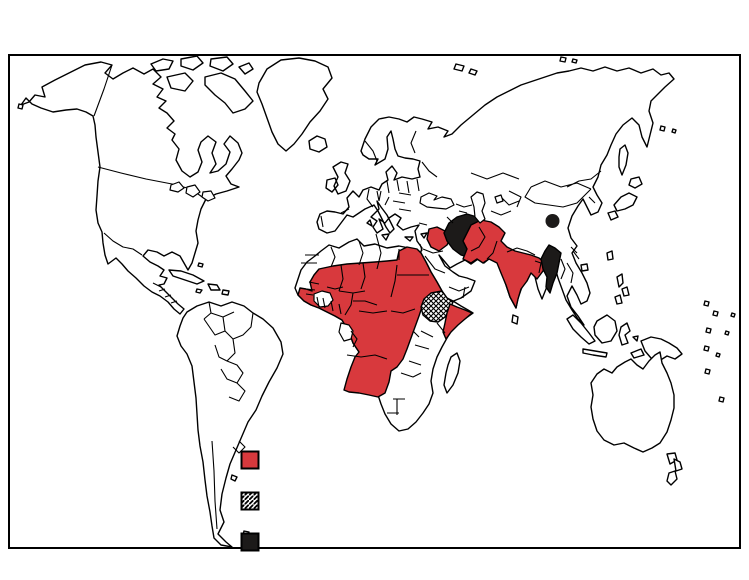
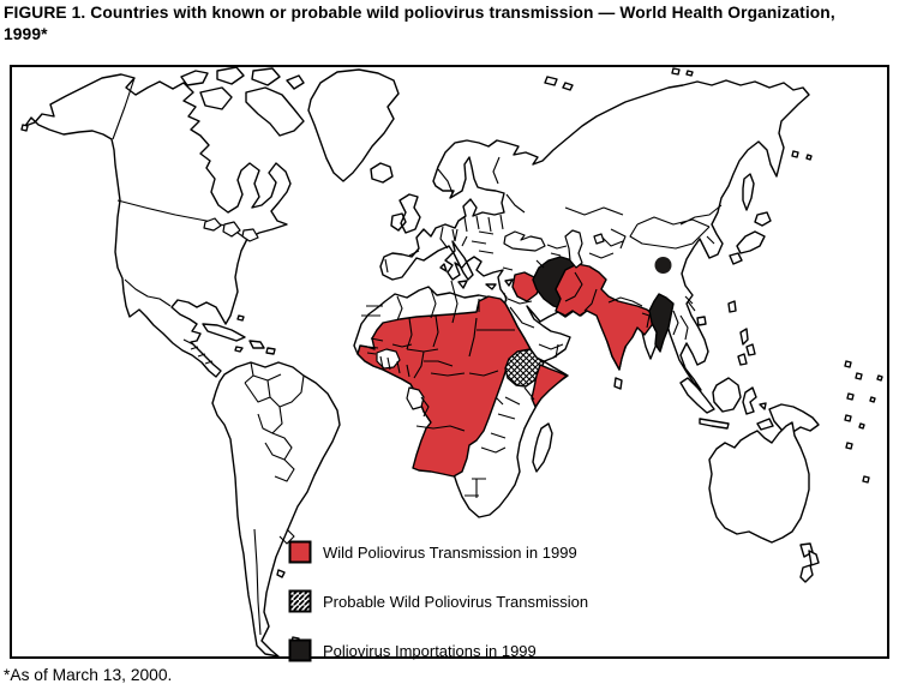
+ FIGURE 1. Countries with known or probable wild poliovirus transmission — World Health Organization, 1999*
+ Wild Poliovirus Transmission in 1999
+ Probable Wild Poliovirus Transmission
+ Poliovirus Importations in 1999
+ *As of March 13, 2000.
